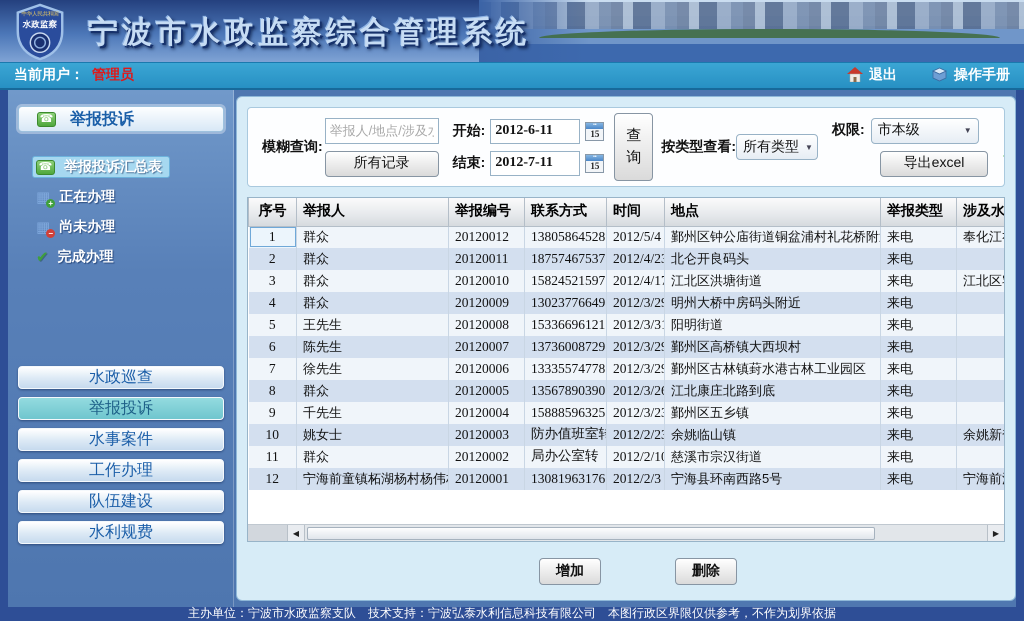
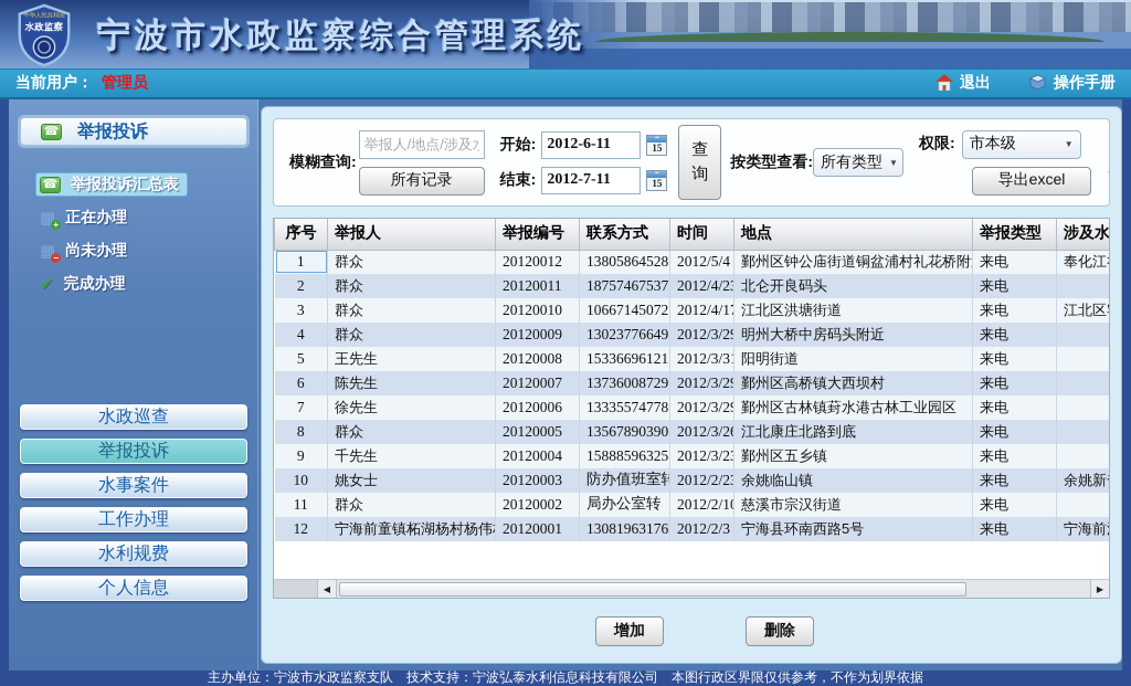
  水政监察
  宁波市水政监察综合管理系统
  当前用户：
  管理员
  退出
  操作手册
  ☎
  举报投诉
  ☎
  举报投诉汇总表
  ▦
  +
  正在办理
  ▦
  −
  尚未办理
  ✔
  完成办理
  水政巡查
  举报投诉
  水事案件
  工作办理
- 队伍建设
  水利规费
+ 个人信息
  模糊查询:
  举报人/地点/涉及
  所有记录
  开始:
  2012-6-11
  15
  结束:
  2012-7-11
  15
  查询
  按类型查看:
  所有类型
  ▼
  权限:
  市本级
  ▼
  导出excel
  序号	举报人	举报编号	联系方式	时间	地点	举报类型	涉及水
  1	群众	20120012	13805864528	2012/5/4	鄞州区钟公庙街道铜盆浦村礼花桥附	来电	奉化江
  2	群众	20120011	18757467537	2012/4/23	北仑开良码头	来电
- 3	群众	20120010	15824521597	2012/4/17	江北区洪塘街道	来电	江北区
+ 3	群众	20120010	10667145072	2012/4/17	江北区洪塘街道	来电	江北区
  4	群众	20120009	13023776649	2012/3/29	明州大桥中房码头附近	来电
  5	王先生	20120008	15336696121	2012/3/31	阳明街道	来电
  6	陈先生	20120007	13736008729	2012/3/29	鄞州区高桥镇大西坝村	来电
  7	徐先生	20120006	13335574778	2012/3/29	鄞州区古林镇葑水港古林工业园区	来电
  8	群众	20120005	13567890390	2012/3/26	江北康庄北路到底	来电
  9	千先生	20120004	15888596325	2012/3/23	鄞州区五乡镇	来电
  10	姚女士	20120003	防办值班室转	2012/2/23	余姚临山镇	来电	余姚新
  11	群众	20120002	局办公室转	2012/2/10	慈溪市宗汉街道	来电
  12	宁海前童镇柘湖杨村杨伟	20120001	13081963176	2012/2/3	宁海县环南西路5号	来电	宁海前
  ◀
  ▶
  增加
  删除
  主办单位：宁波市水政监察支队 技术支持：宁波弘泰水利信息科技有限公司 本图行政区界限仅供参考，不作为划界依据
